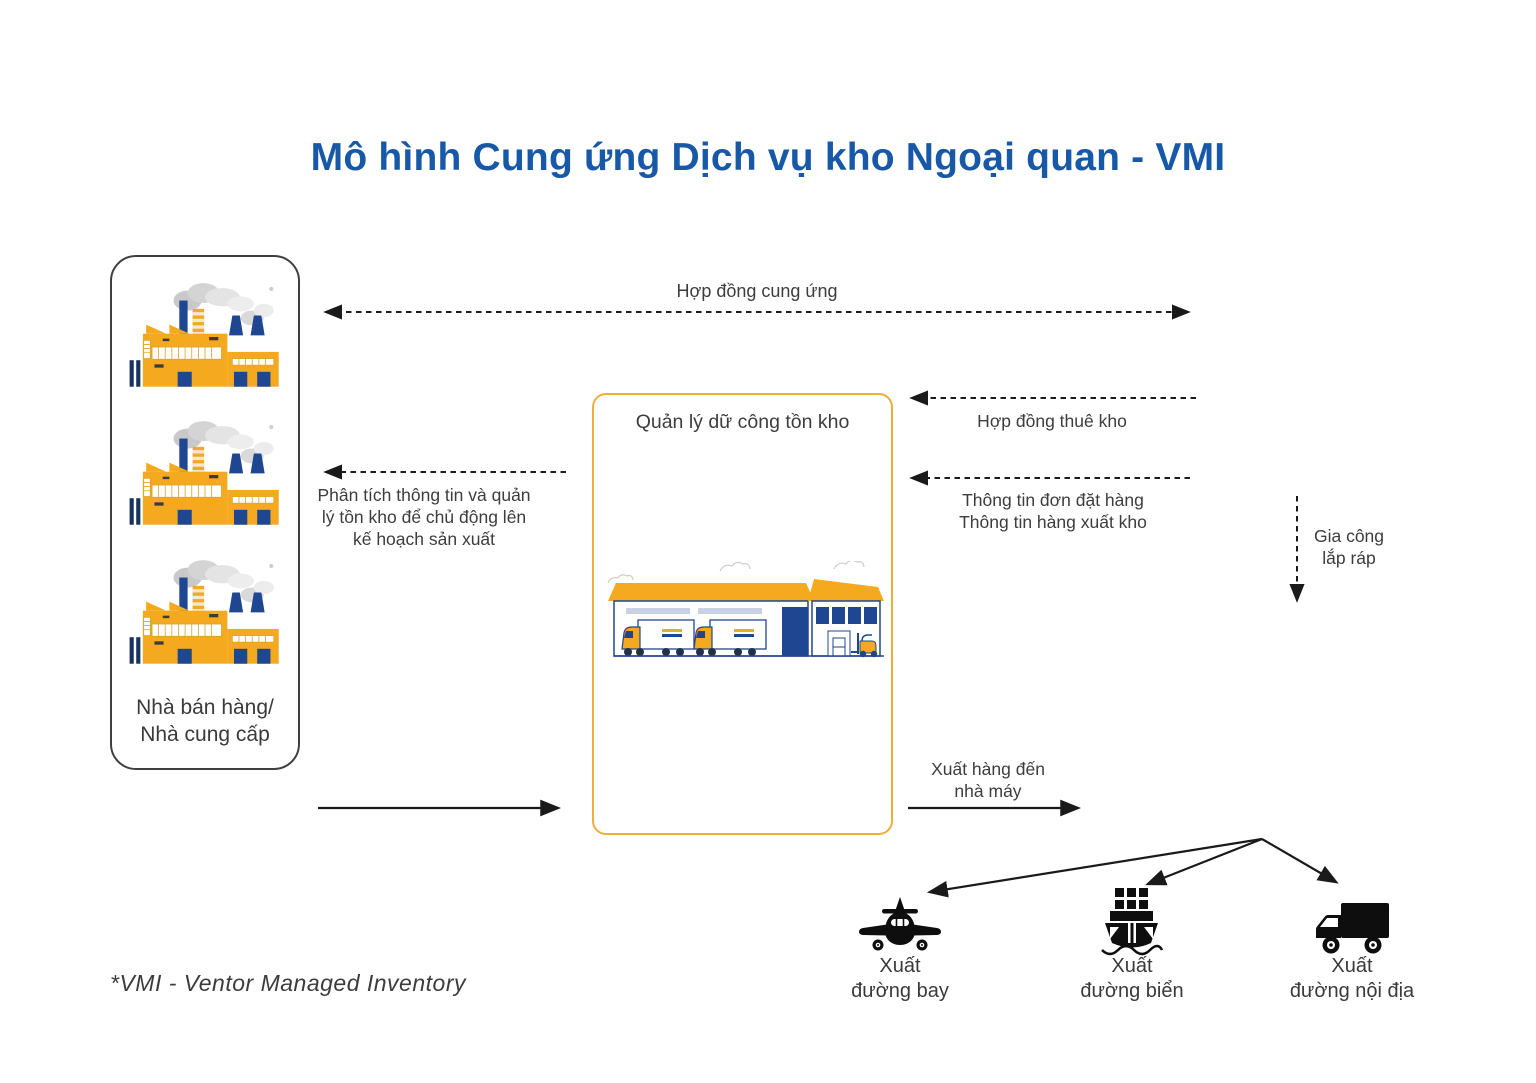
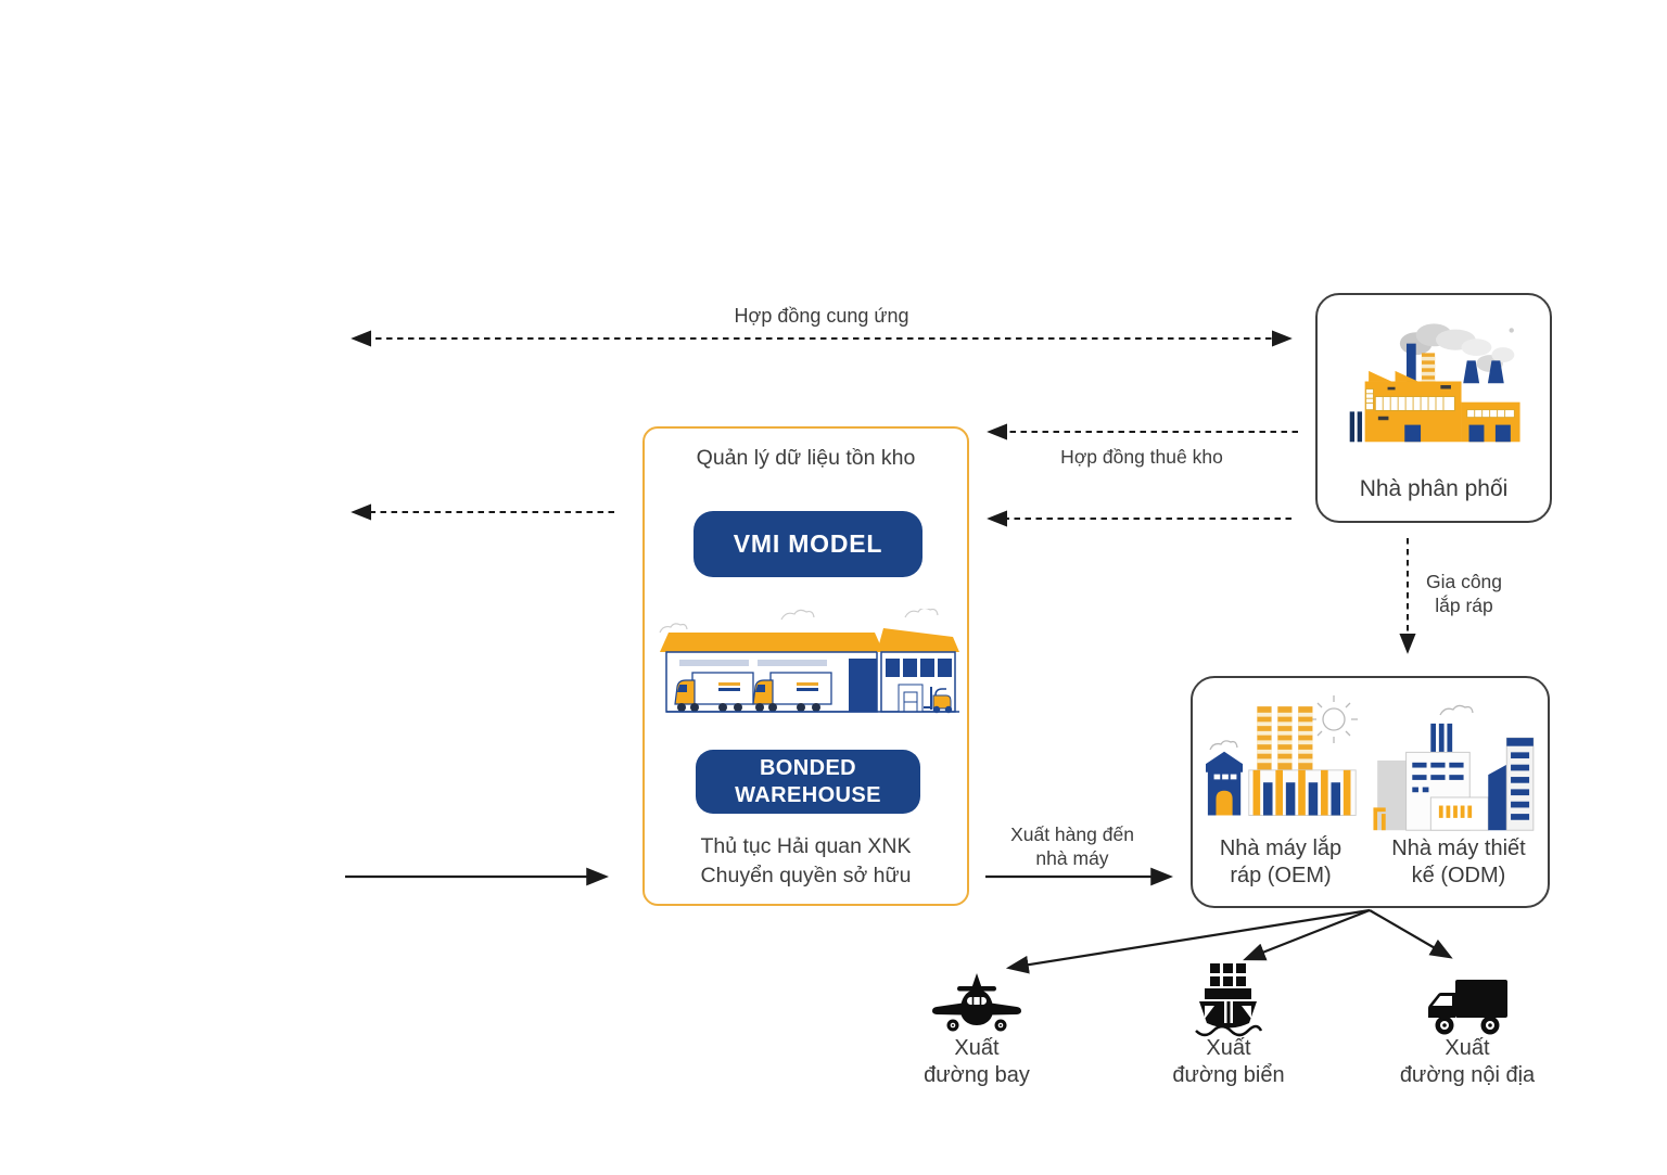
- Mô hình Cung ứng Dịch vụ kho Ngoại quan - VMI
- Nhà bán hàng/
- Nhà cung cấp
- Quản lý dữ công tồn kho
+ Quản lý dữ liệu tồn kho
+ VMI MODEL
+ BONDED
+ WAREHOUSE
+ Thủ tục Hải quan XNK
+ Chuyển quyền sở hữu
+ Nhà phân phối
+ Nhà máy lắp
+ ráp (OEM)
+ Nhà máy thiết
+ kế (ODM)
  Hợp đồng cung ứng
  Hợp đồng thuê kho
- Thông tin đơn đặt hàng
- Thông tin hàng xuất kho
- Phân tích thông tin và quản
- lý tồn kho để chủ động lên
- kế hoạch sản xuất
  Gia công
  lắp ráp
  Xuất hàng đến
  nhà máy
  Xuất
  đường bay
  Xuất
  đường biển
  Xuất
  đường nội địa
- *VMI - Ventor Managed Inventory
